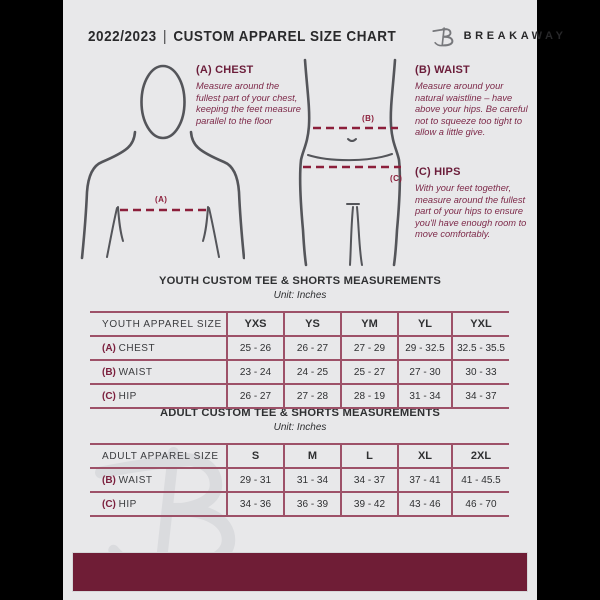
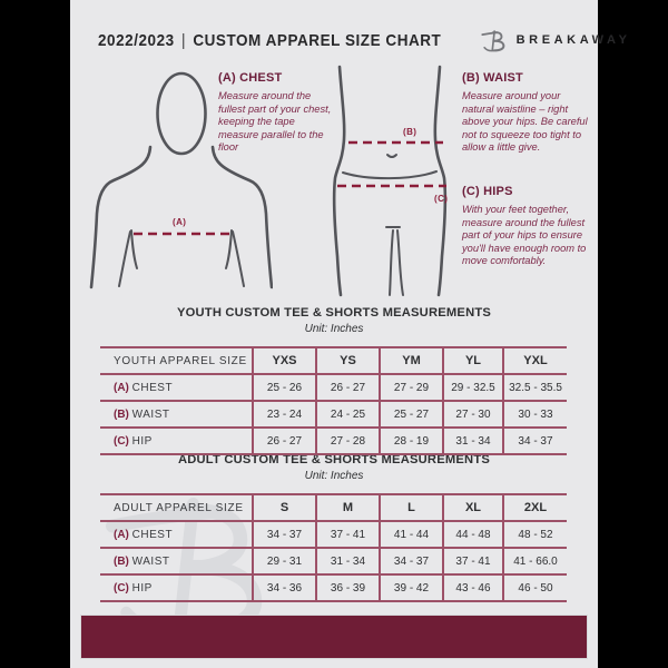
  2022/2023
  |
  CUSTOM APPAREL SIZE CHART
  BREAKAWAY
  (A)
  (B)
  (C)
  (A) CHEST
- Measure around the fullest part of your chest, keeping the feet measure parallel to the floor
+ Measure around the fullest part of your chest, keeping the tape measure parallel to the floor
  (B) WAIST
- Measure around your natural waistline – have above your hips. Be careful not to squeeze too tight to allow a little give.
+ Measure around your natural waistline – right above your hips. Be careful not to squeeze too tight to allow a little give.
  (C) HIPS
  With your feet together, measure around the fullest part of your hips to ensure you'll have enough room to move comfortably.
  YOUTH CUSTOM TEE & SHORTS MEASUREMENTS
  Unit: Inches
  YOUTH APPAREL SIZE	YXS	YS	YM	YL	YXL
  (A) CHEST	25 - 26	26 - 27	27 - 29	29 - 32.5	32.5 - 35.5
  (B) WAIST	23 - 24	24 - 25	25 - 27	27 - 30	30 - 33
  (C) HIP	26 - 27	27 - 28	28 - 19	31 - 34	34 - 37
  ADULT CUSTOM TEE & SHORTS MEASUREMENTS
  Unit: Inches
  ADULT APPAREL SIZE	S	M	L	XL	2XL
+ (A) CHEST	34 - 37	37 - 41	41 - 44	44 - 48	48 - 52
- (B) WAIST	29 - 31	31 - 34	34 - 37	37 - 41	41 - 45.5
+ (B) WAIST	29 - 31	31 - 34	34 - 37	37 - 41	41 - 66.0
- (C) HIP	34 - 36	36 - 39	39 - 42	43 - 46	46 - 70
+ (C) HIP	34 - 36	36 - 39	39 - 42	43 - 46	46 - 50
